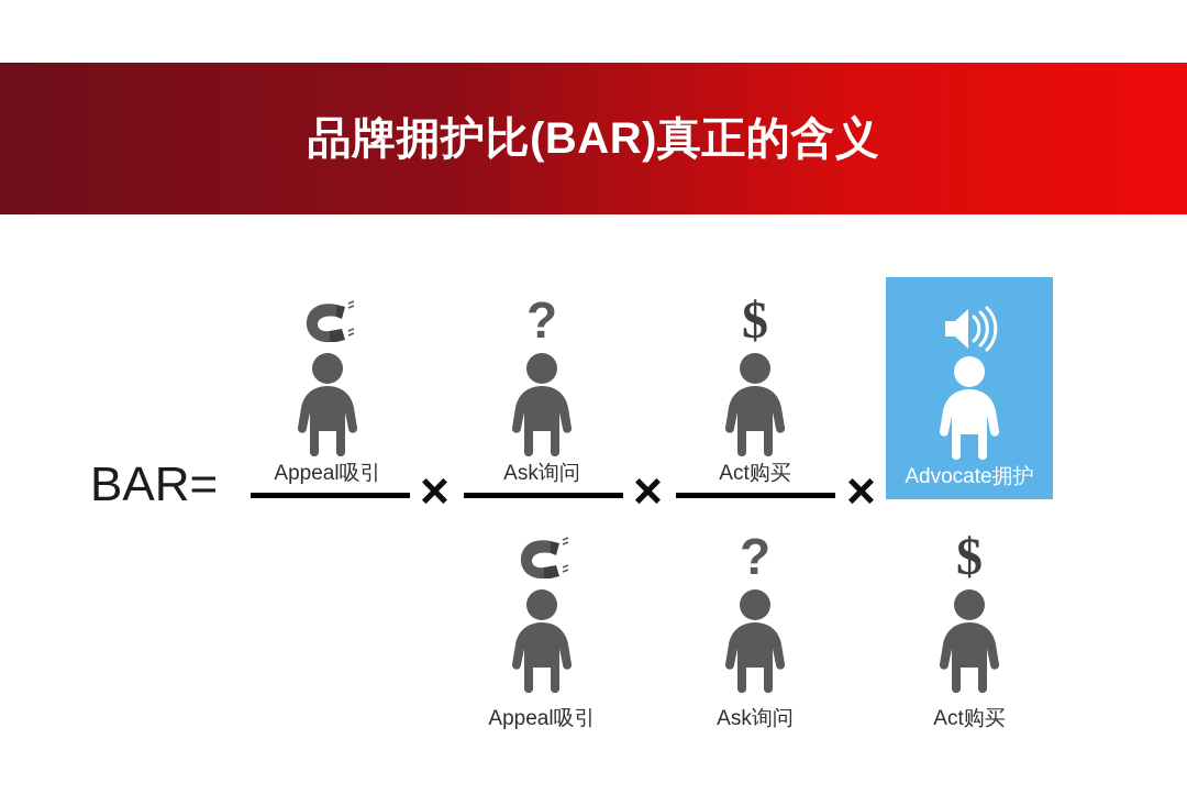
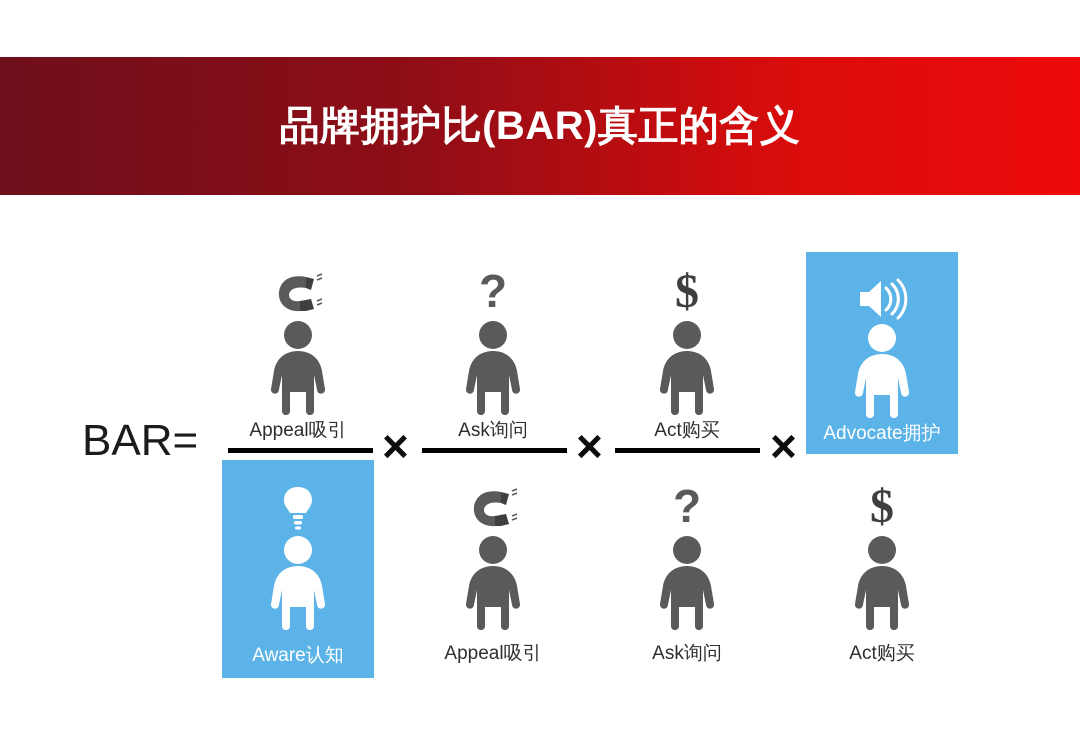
  品牌拥护比(BAR)真正的含义
  BAR=
  ×
  ×
  ×
  Appeal吸引
  ?
  Ask询问
  $
  Act购买
  Advocate拥护
+ Aware认知
  Appeal吸引
  ?
  Ask询问
  $
  Act购买
